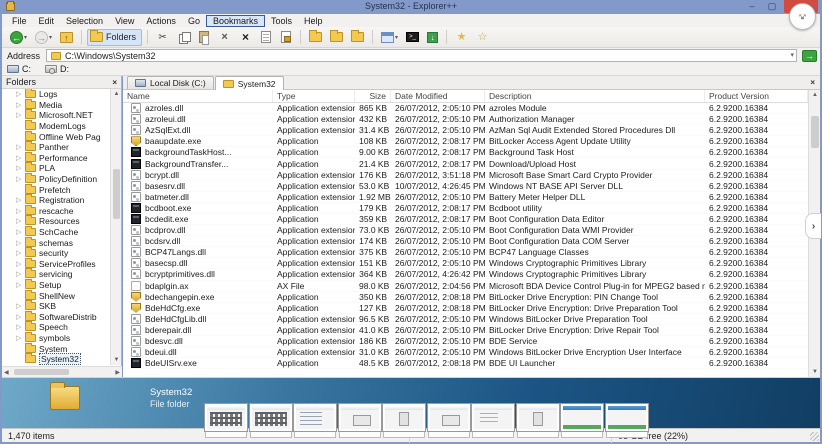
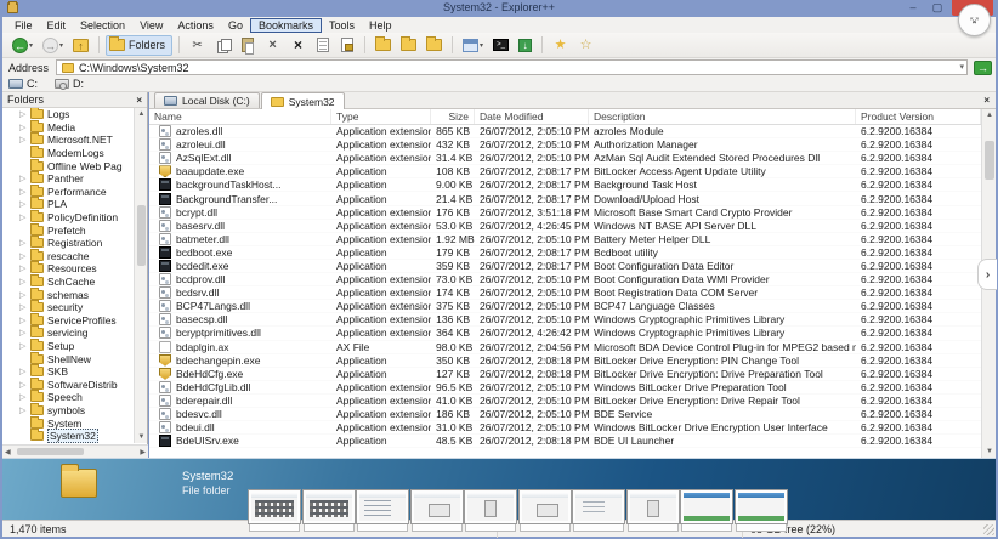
  System32 - Explorer++
  –
  ▢
  File
  Edit
  Selection
  View
  Actions
  Go
  Bookmarks
  Tools
  Help
  ←
  →
  ↑
  Folders
  ✂
  ×
  ×
  ↓
  ★
  ☆
  Address
  C:\Windows\System32
  →
  C:
  D:
  Folders
  ×
  Logs
  Media
  Microsoft.NET
  ModemLogs
  Offline Web Pag
  Panther
  Performance
  PLA
  PolicyDefinition
  Prefetch
  Registration
  rescache
  Resources
  SchCache
  schemas
  security
  ServiceProfiles
  servicing
  Setup
  ShellNew
  SKB
  SoftwareDistrib
  Speech
  symbols
  System
  System32
  Local Disk (C:)
  System32
  ×
  Name
  Type
  Size
  Date Modified
  Description
  Product Version
  azroles.dll
  Application extension
  865 KB
  26/07/2012, 2:05:10 PM
  azroles Module
  6.2.9200.16384
  azroleui.dll
  Application extension
  432 KB
  26/07/2012, 2:05:10 PM
  Authorization Manager
  6.2.9200.16384
  AzSqlExt.dll
  Application extension
  31.4 KB
  26/07/2012, 2:05:10 PM
  AzMan Sql Audit Extended Stored Procedures Dll
  6.2.9200.16384
  baaupdate.exe
  Application
  108 KB
  26/07/2012, 2:08:17 PM
  BitLocker Access Agent Update Utility
  6.2.9200.16384
  backgroundTaskHost...
  Application
  9.00 KB
  26/07/2012, 2:08:17 PM
  Background Task Host
  6.2.9200.16384
  BackgroundTransfer...
  Application
  21.4 KB
  26/07/2012, 2:08:17 PM
  Download/Upload Host
  6.2.9200.16384
  bcrypt.dll
  Application extension
  176 KB
  26/07/2012, 3:51:18 PM
  Microsoft Base Smart Card Crypto Provider
  6.2.9200.16384
  basesrv.dll
  Application extension
  53.0 KB
- 10/07/2012, 4:26:45 PM
+ 26/07/2012, 4:26:45 PM
  Windows NT BASE API Server DLL
  6.2.9200.16384
  batmeter.dll
  Application extension
  1.92 MB
  26/07/2012, 2:05:10 PM
  Battery Meter Helper DLL
  6.2.9200.16384
  bcdboot.exe
  Application
  179 KB
  26/07/2012, 2:08:17 PM
  Bcdboot utility
  6.2.9200.16384
  bcdedit.exe
  Application
  359 KB
  26/07/2012, 2:08:17 PM
  Boot Configuration Data Editor
  6.2.9200.16384
  bcdprov.dll
  Application extension
  73.0 KB
  26/07/2012, 2:05:10 PM
  Boot Configuration Data WMI Provider
  6.2.9200.16384
  bcdsrv.dll
  Application extension
  174 KB
  26/07/2012, 2:05:10 PM
- Boot Configuration Data COM Server
+ Boot Registration Data COM Server
  6.2.9200.16384
  BCP47Langs.dll
  Application extension
  375 KB
  26/07/2012, 2:05:10 PM
  BCP47 Language Classes
  6.2.9200.16384
  basecsp.dll
  Application extension
- 151 KB
+ 136 KB
  26/07/2012, 2:05:10 PM
  Windows Cryptographic Primitives Library
  6.2.9200.16384
  bcryptprimitives.dll
  Application extension
  364 KB
  26/07/2012, 4:26:42 PM
  Windows Cryptographic Primitives Library
  6.2.9200.16384
  bdaplgin.ax
  AX File
  98.0 KB
  26/07/2012, 2:04:56 PM
  Microsoft BDA Device Control Plug-in for MPEG2 based n
  6.2.9200.16384
  bdechangepin.exe
  Application
  350 KB
  26/07/2012, 2:08:18 PM
  BitLocker Drive Encryption: PIN Change Tool
  6.2.9200.16384
  BdeHdCfg.exe
  Application
  127 KB
  26/07/2012, 2:08:18 PM
  BitLocker Drive Encryption: Drive Preparation Tool
  6.2.9200.16384
  BdeHdCfgLib.dll
  Application extension
  96.5 KB
  26/07/2012, 2:05:10 PM
  Windows BitLocker Drive Preparation Tool
  6.2.9200.16384
  bderepair.dll
  Application extension
  41.0 KB
  26/07/2012, 2:05:10 PM
  BitLocker Drive Encryption: Drive Repair Tool
  6.2.9200.16384
  bdesvc.dll
  Application extension
  186 KB
  26/07/2012, 2:05:10 PM
  BDE Service
  6.2.9200.16384
  bdeui.dll
  Application extension
  31.0 KB
  26/07/2012, 2:05:10 PM
  Windows BitLocker Drive Encryption User Interface
  6.2.9200.16384
  BdeUISrv.exe
  Application
  48.5 KB
  26/07/2012, 2:08:18 PM
  BDE UI Launcher
  6.2.9200.16384
  ›
  System32
  File folder
  1,470 items
